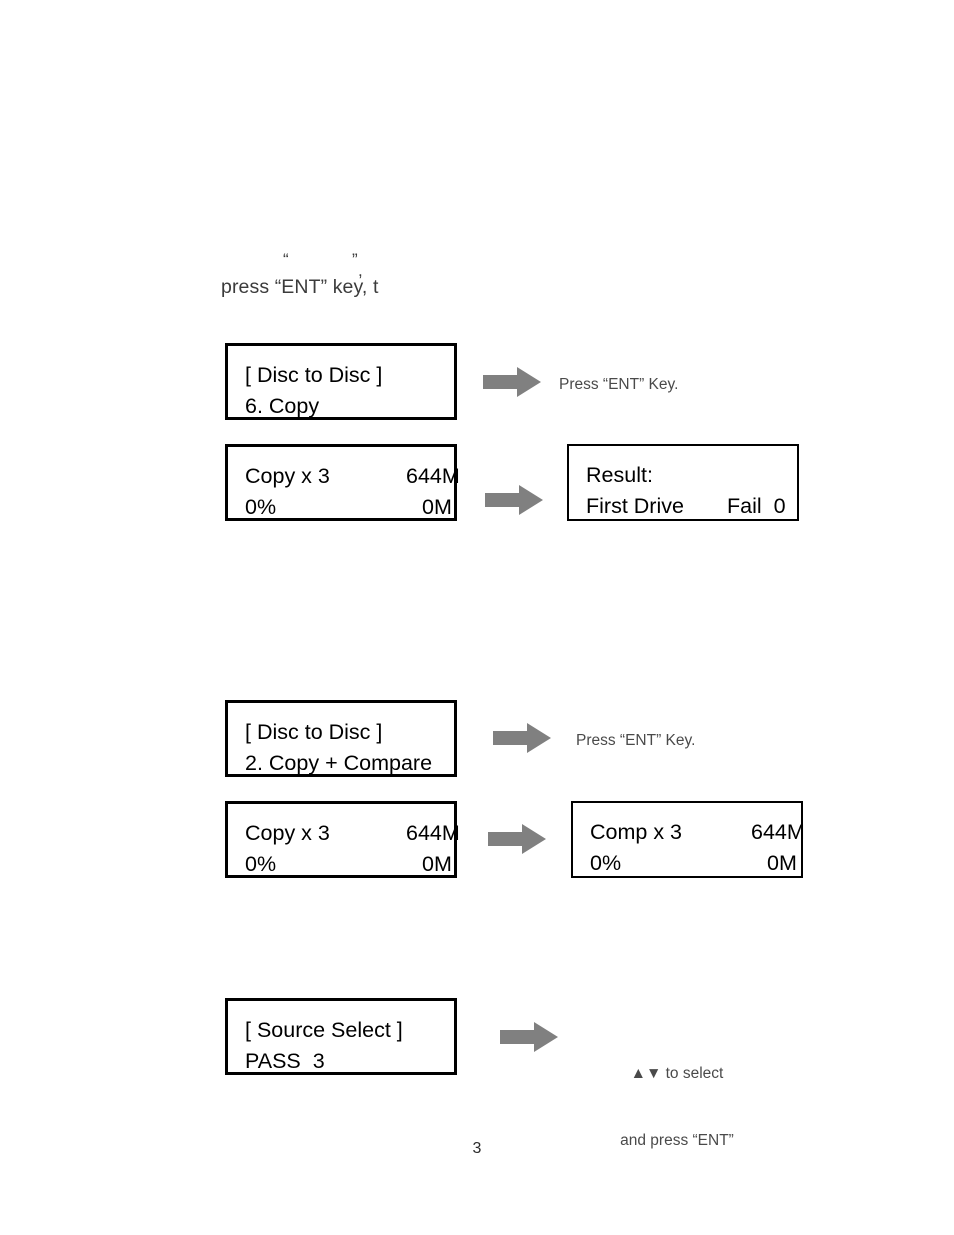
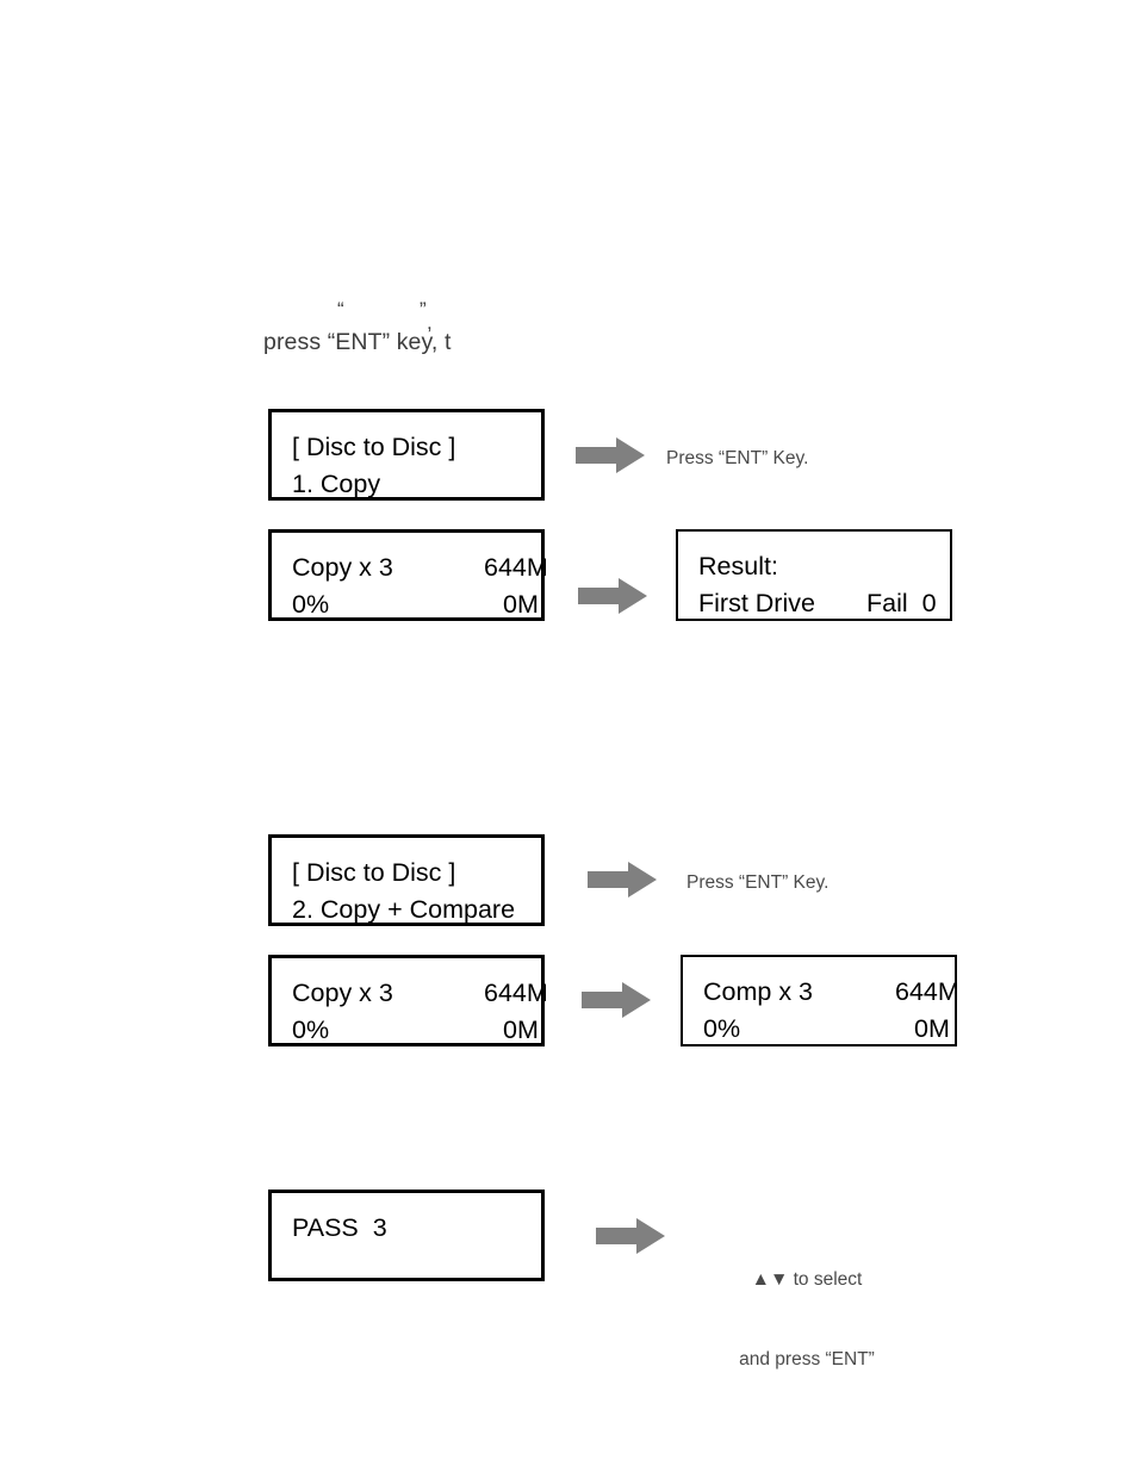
  “
  ”
  ,
  press “ENT” key, t
  [ Disc to Disc ]
- 6. Copy
+ 1. Copy
  Press “ENT” Key.
  Copy x 3
  644M
  0%
  0M
  Result:
  First Drive
  Fail 0
  [ Disc to Disc ]
  2. Copy + Compare
  Press “ENT” Key.
  Copy x 3
  644M
  0%
  0M
  Comp x 3
  644M
  0%
  0M
- [ Source Select ]
  PASS 3
  ▲▼ to select
  and press “ENT”
- 3
